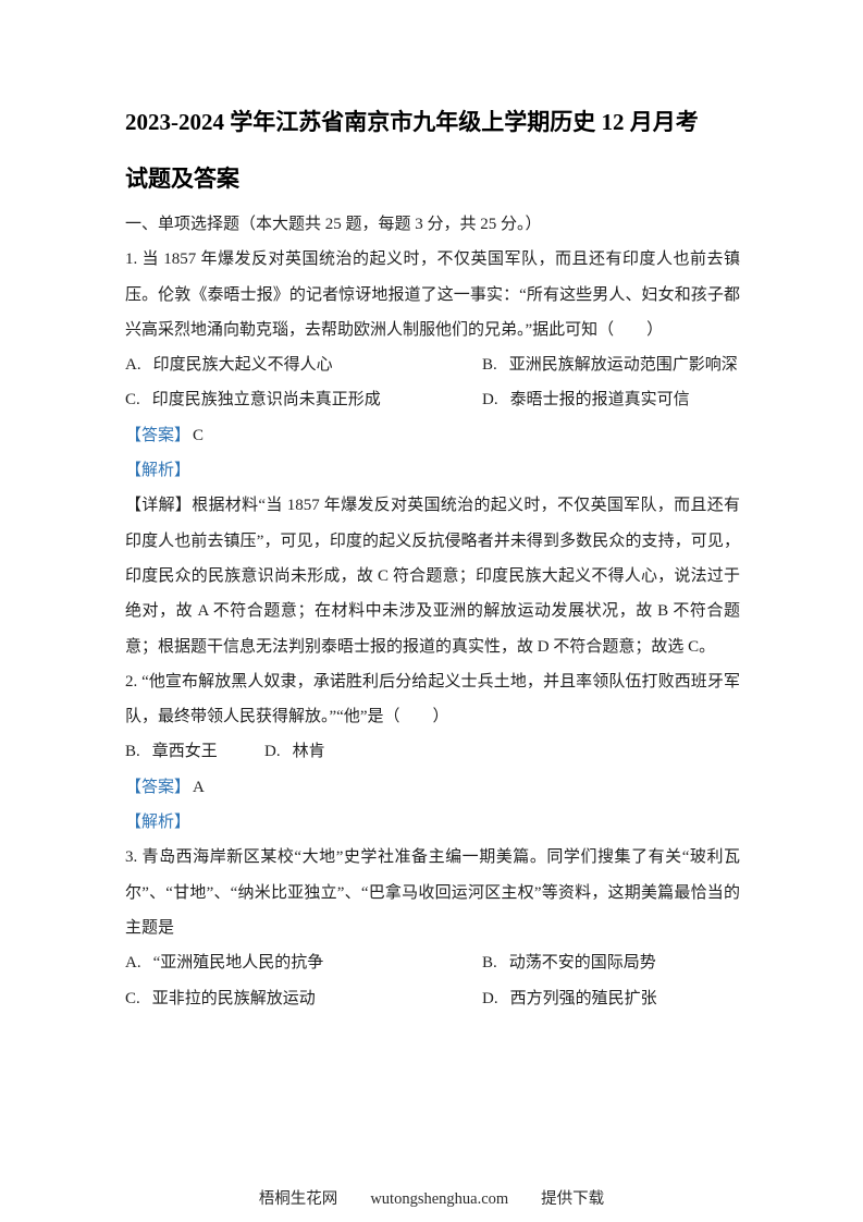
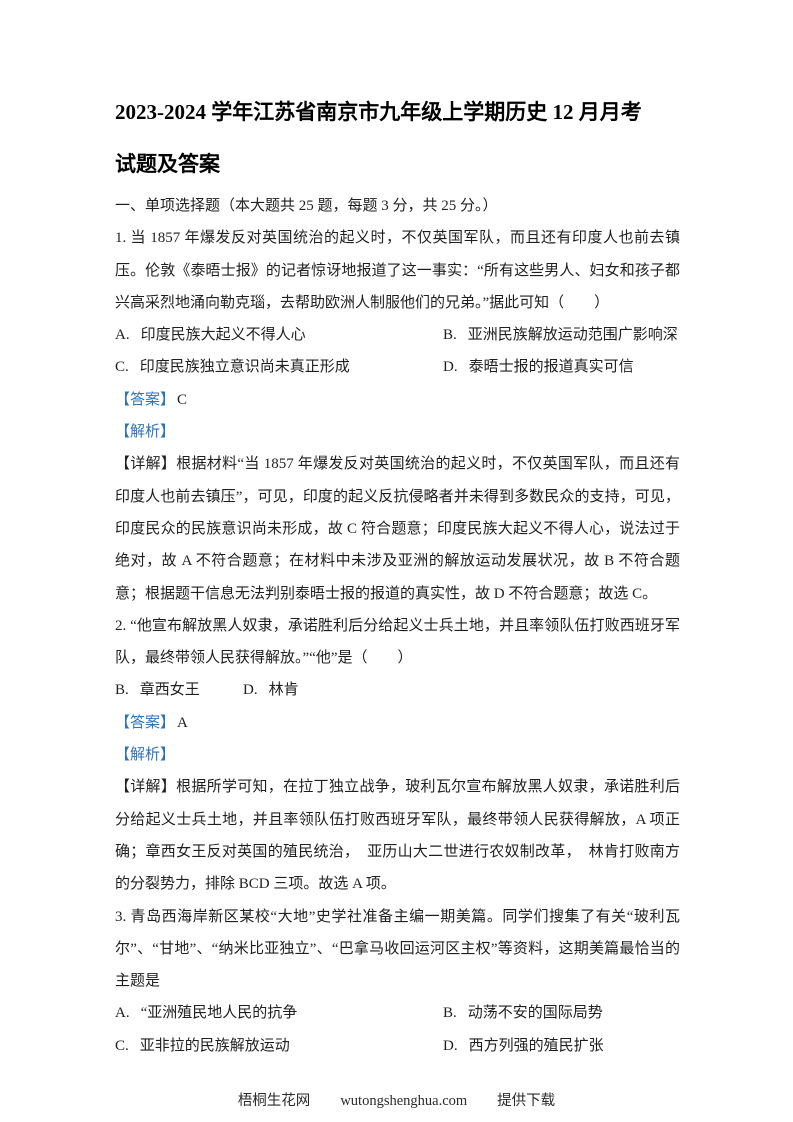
  2023-2024 学年江苏省南京市九年级上学期历史 12 月月考
  试题及答案
  一、单项选择题（本大题共 25 题，每题 3 分，共 25 分。）
  1. 当 1857 年爆发反对英国统治的起义时，不仅英国军队，而且还有印度人也前去镇压。伦敦《泰晤士报》的记者惊讶地报道了这一事实：“所有这些男人、妇女和孩子都兴高采烈地涌向勒克瑙，去帮助欧洲人制服他们的兄弟。”据此可知（ ）
  A. 印度民族大起义不得人心
  B. 亚洲民族解放运动范围广影响深
  C. 印度民族独立意识尚未真正形成
  D. 泰晤士报的报道真实可信
  【答案】 C
  【解析】
  【详解】根据材料“当 1857 年爆发反对英国统治的起义时，不仅英国军队，而且还有印度人也前去镇压”，可见，印度的起义反抗侵略者并未得到多数民众的支持，可见，印度民众的民族意识尚未形成，故 C 符合题意；印度民族大起义不得人心，说法过于绝对，故 A 不符合题意；在材料中未涉及亚洲的解放运动发展状况，故 B 不符合题意；根据题干信息无法判别泰晤士报的报道的真实性，故 D 不符合题意；故选 C。
  2. “他宣布解放黑人奴隶，承诺胜利后分给起义士兵土地，并且率领队伍打败西班牙军队，最终带领人民获得解放。”“他”是（ ）
  B. 章西女王
  D. 林肯
  【答案】 A
  【解析】
+ 【详解】根据所学可知，在拉丁独立战争，玻利瓦尔宣布解放黑人奴隶，承诺胜利后分给起义士兵土地，并且率领队伍打败西班牙军队，最终带领人民获得解放，A 项正确；章西女王反对英国的殖民统治， 亚历山大二世进行农奴制改革， 林肯打败南方的分裂势力，排除 BCD 三项。故选 A 项。
  3. 青岛西海岸新区某校“大地”史学社准备主编一期美篇。同学们搜集了有关“玻利瓦尔”、“甘地”、“纳米比亚独立”、“巴拿马收回运河区主权”等资料，这期美篇最恰当的主题是
  A. “亚洲殖民地人民的抗争
  B. 动荡不安的国际局势
  C. 亚非拉的民族解放运动
  D. 西方列强的殖民扩张
  梧桐生花网
  wutongshenghua.com
  提供下载
